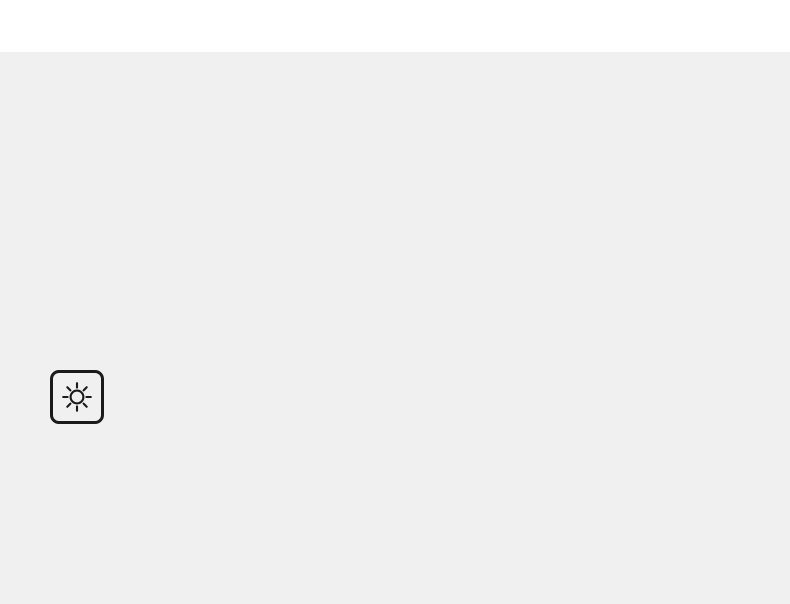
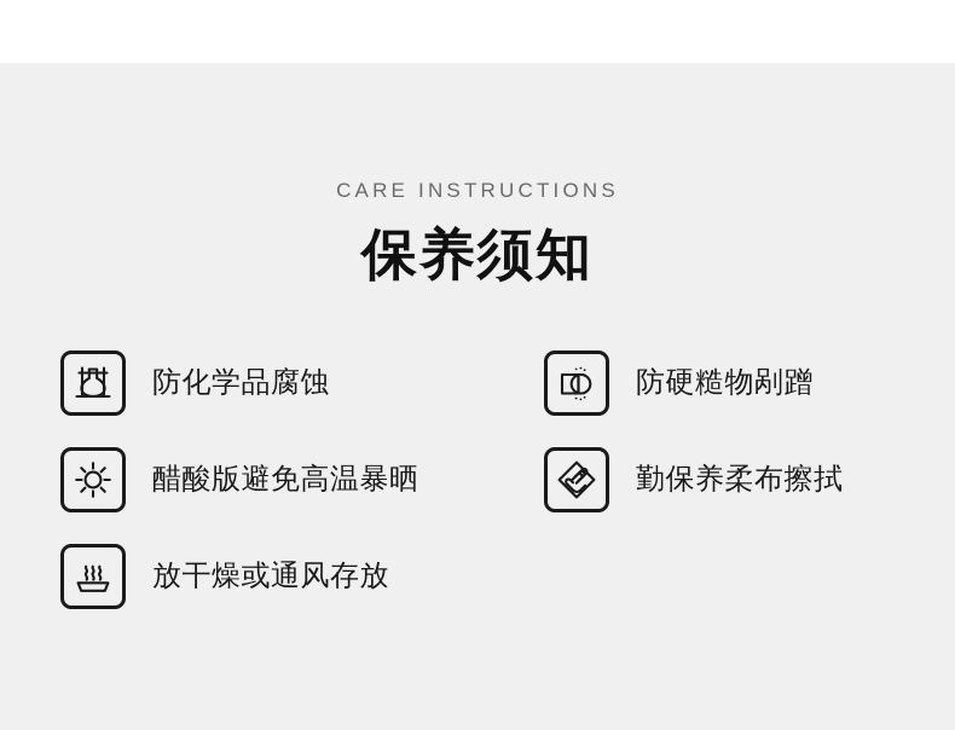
+ CARE INSTRUCTIONS
+ 保养须知
+ 防化学品腐蚀
+ 防硬糙物剐蹭
+ 醋酸版避免高温暴晒
+ 勤保养柔布擦拭
+ 放干燥或通风存放
